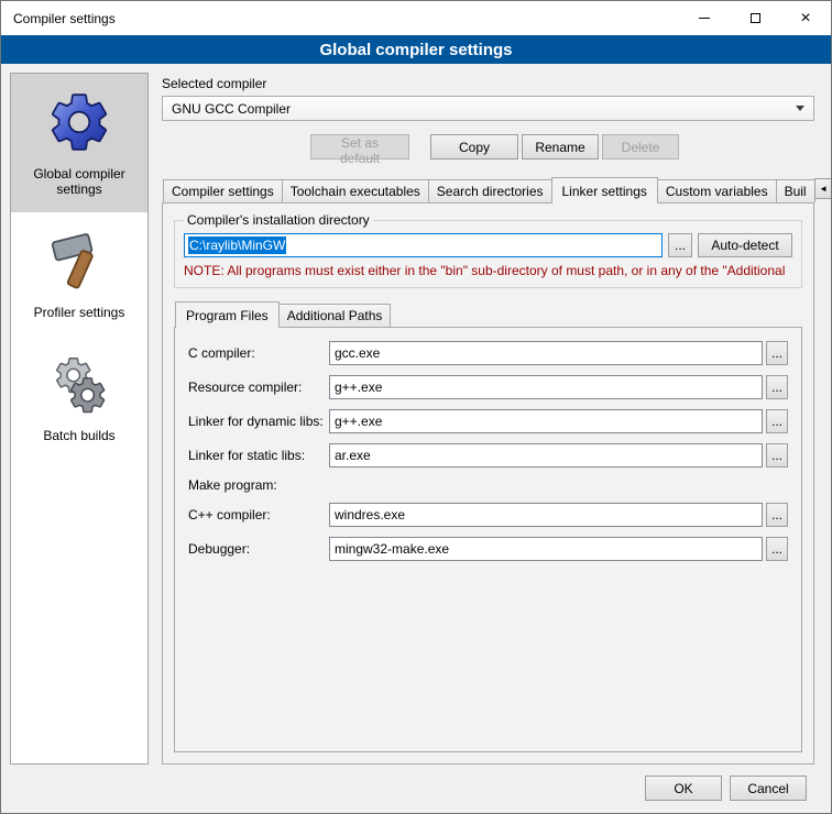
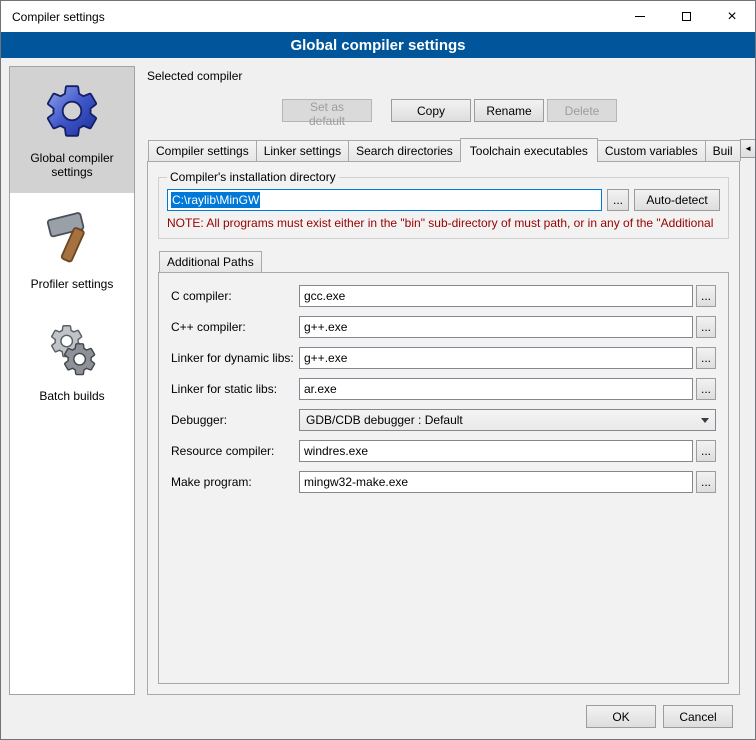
  Compiler settings
  ×
  Global compiler settings
  Global compiler settings
  Profiler settings
  Batch builds
  Selected compiler
- GNU GCC Compiler
  Set as default
  Copy
  Rename
  Delete
  Compiler settings
- Toolchain executables
+ Linker settings
  Search directories
- Linker settings
+ Toolchain executables
  Custom variables
  Buil
  ◄
  Compiler's installation directory
  C:\raylib\MinGW
  ...
  Auto-detect
  NOTE: All programs must exist either in the "bin" sub-directory of must path, or in any of the "Additional
- Program Files
  Additional Paths
  C compiler:
  gcc.exe
  ...
- Resource compiler:
+ C++ compiler:
  g++.exe
  ...
  Linker for dynamic libs:
  g++.exe
  ...
  Linker for static libs:
  ar.exe
  ...
- Make program:
+ Debugger:
+ GDB/CDB debugger : Default
- C++ compiler:
+ Resource compiler:
  windres.exe
  ...
- Debugger:
+ Make program:
  mingw32-make.exe
  ...
  OK
  Cancel
